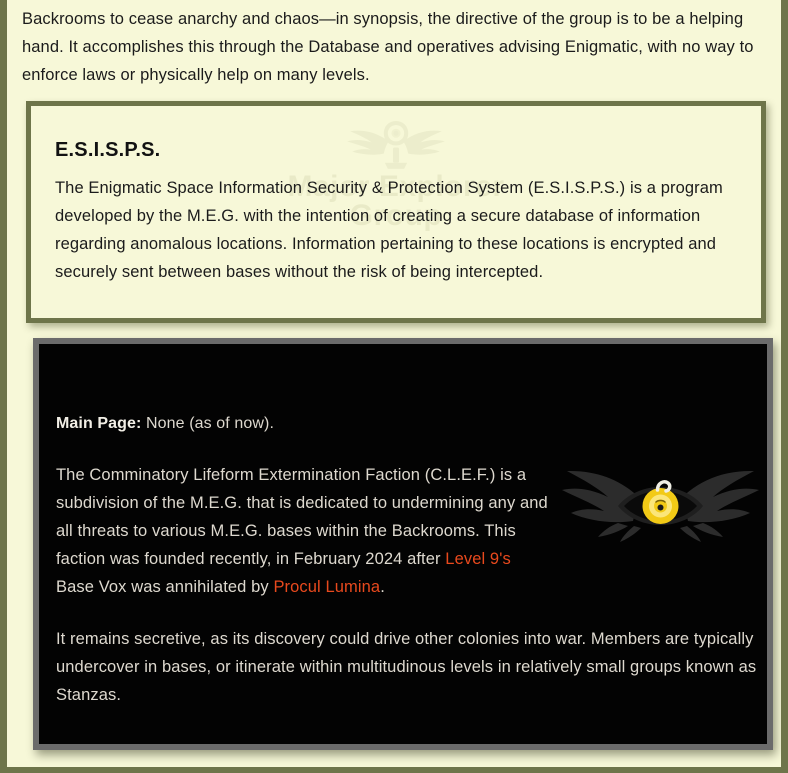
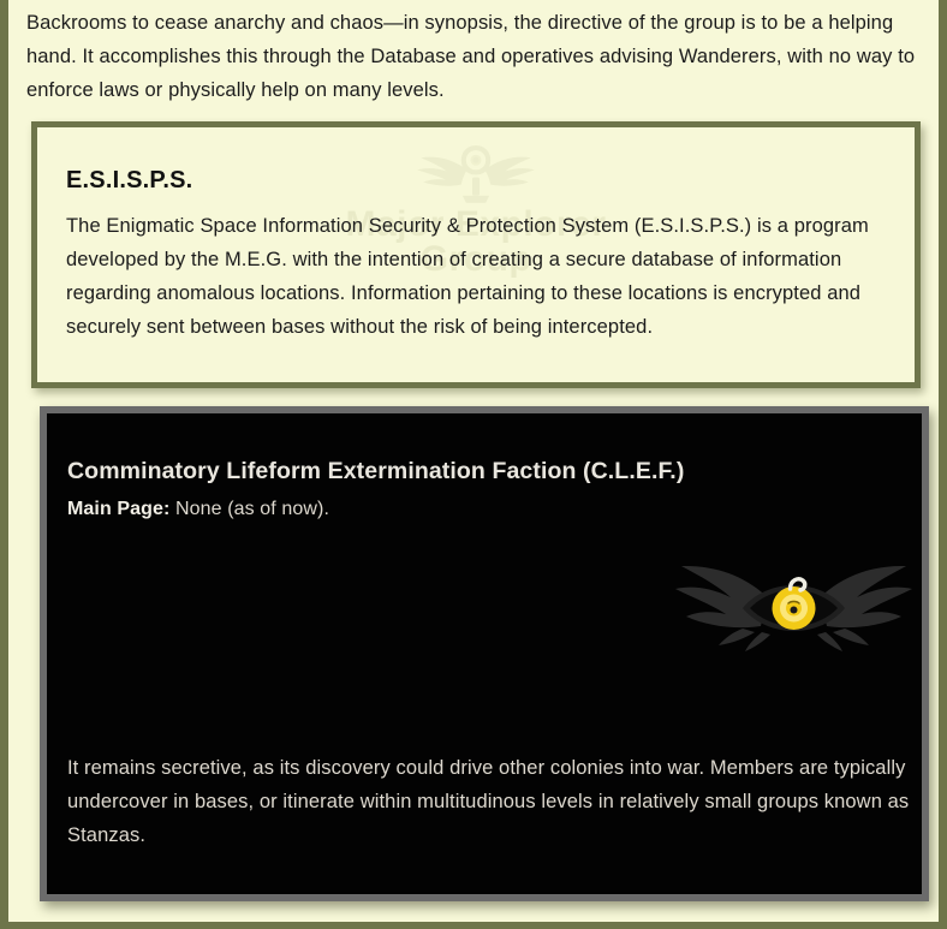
- Backrooms to cease anarchy and chaos—in synopsis, the directive of the group is to be a helping hand. It accomplishes this through the Database and operatives advising Enigmatic, with no way to enforce laws or physically help on many levels.
+ Backrooms to cease anarchy and chaos—in synopsis, the directive of the group is to be a helping hand. It accomplishes this through the Database and operatives advising Wanderers, with no way to enforce laws or physically help on many levels.
  Major Explorer
  Group
  E.S.I.S.P.S.
  The Enigmatic Space Information Security & Protection System (E.S.I.S.P.S.) is a program developed by the M.E.G. with the intention of creating a secure database of information regarding anomalous locations. Information pertaining to these locations is encrypted and securely sent between bases without the risk of being intercepted.
+ Comminatory Lifeform Extermination Faction (C.L.E.F.)
  Main Page: None (as of now).
- The Comminatory Lifeform Extermination Faction (C.L.E.F.) is a subdivision of the M.E.G. that is dedicated to undermining any and all threats to various M.E.G. bases within the Backrooms. This faction was founded recently, in February 2024 after Level 9's Base Vox was annihilated by Procul Lumina.
  It remains secretive, as its discovery could drive other colonies into war. Members are typically undercover in bases, or itinerate within multitudinous levels in relatively small groups known as Stanzas.
